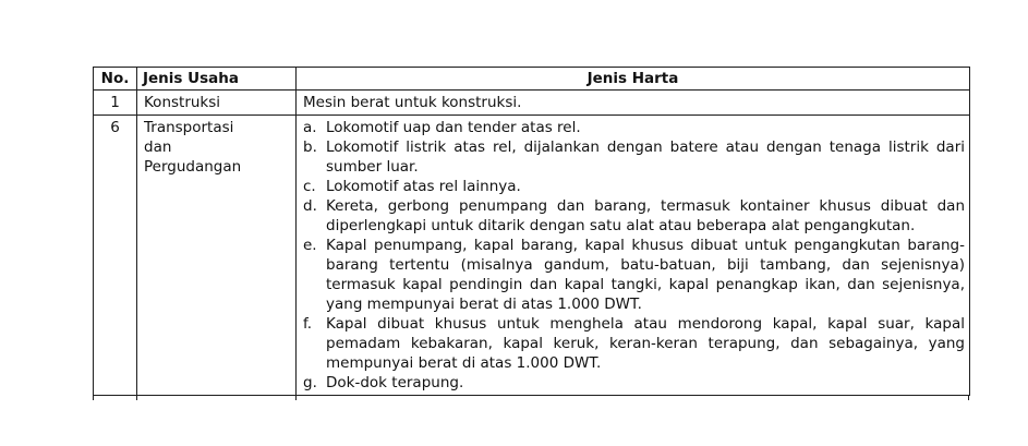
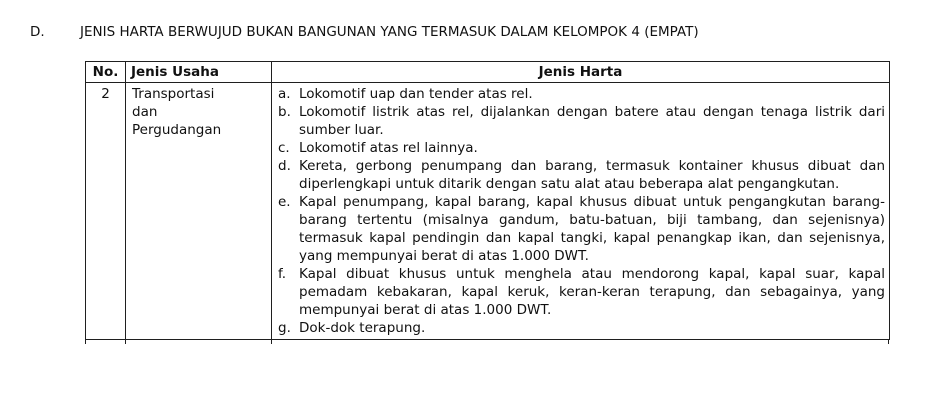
+ D.
+ JENIS HARTA BERWUJUD BUKAN BANGUNAN YANG TERMASUK DALAM KELOMPOK 4 (EMPAT)
  No.	Jenis Usaha	Jenis Harta
- 1	Konstruksi	Mesin berat untuk konstruksi.
- 6	Transportasi dan Pergudangan	a. Lokomotif uap dan tender atas rel.b. Lokomotif listrik atas rel, dijalankan dengan batere atau dengan tenaga listrik dari sumber luar.c. Lokomotif atas rel lainnya.d. Kereta, gerbong penumpang dan barang, termasuk kontainer khusus dibuat dan diperlengkapi untuk ditarik dengan satu alat atau beberapa alat pengangkutan.e. Kapal penumpang, kapal barang, kapal khusus dibuat untuk pengangkutan barang-barang tertentu (misalnya gandum, batu-batuan, biji tambang, dan sejenisnya) termasuk kapal pendingin dan kapal tangki, kapal penangkap ikan, dan sejenisnya, yang mempunyai berat di atas 1.000 DWT.f. Kapal dibuat khusus untuk menghela atau mendorong kapal, kapal suar, kapal pemadam kebakaran, kapal keruk, keran-keran terapung, dan sebagainya, yang mempunyai berat di atas 1.000 DWT.g. Dok-dok terapung.
+ 2	Transportasi dan Pergudangan	a. Lokomotif uap dan tender atas rel.b. Lokomotif listrik atas rel, dijalankan dengan batere atau dengan tenaga listrik dari sumber luar.c. Lokomotif atas rel lainnya.d. Kereta, gerbong penumpang dan barang, termasuk kontainer khusus dibuat dan diperlengkapi untuk ditarik dengan satu alat atau beberapa alat pengangkutan.e. Kapal penumpang, kapal barang, kapal khusus dibuat untuk pengangkutan barang-barang tertentu (misalnya gandum, batu-batuan, biji tambang, dan sejenisnya) termasuk kapal pendingin dan kapal tangki, kapal penangkap ikan, dan sejenisnya, yang mempunyai berat di atas 1.000 DWT.f. Kapal dibuat khusus untuk menghela atau mendorong kapal, kapal suar, kapal pemadam kebakaran, kapal keruk, keran-keran terapung, dan sebagainya, yang mempunyai berat di atas 1.000 DWT.g. Dok-dok terapung.
